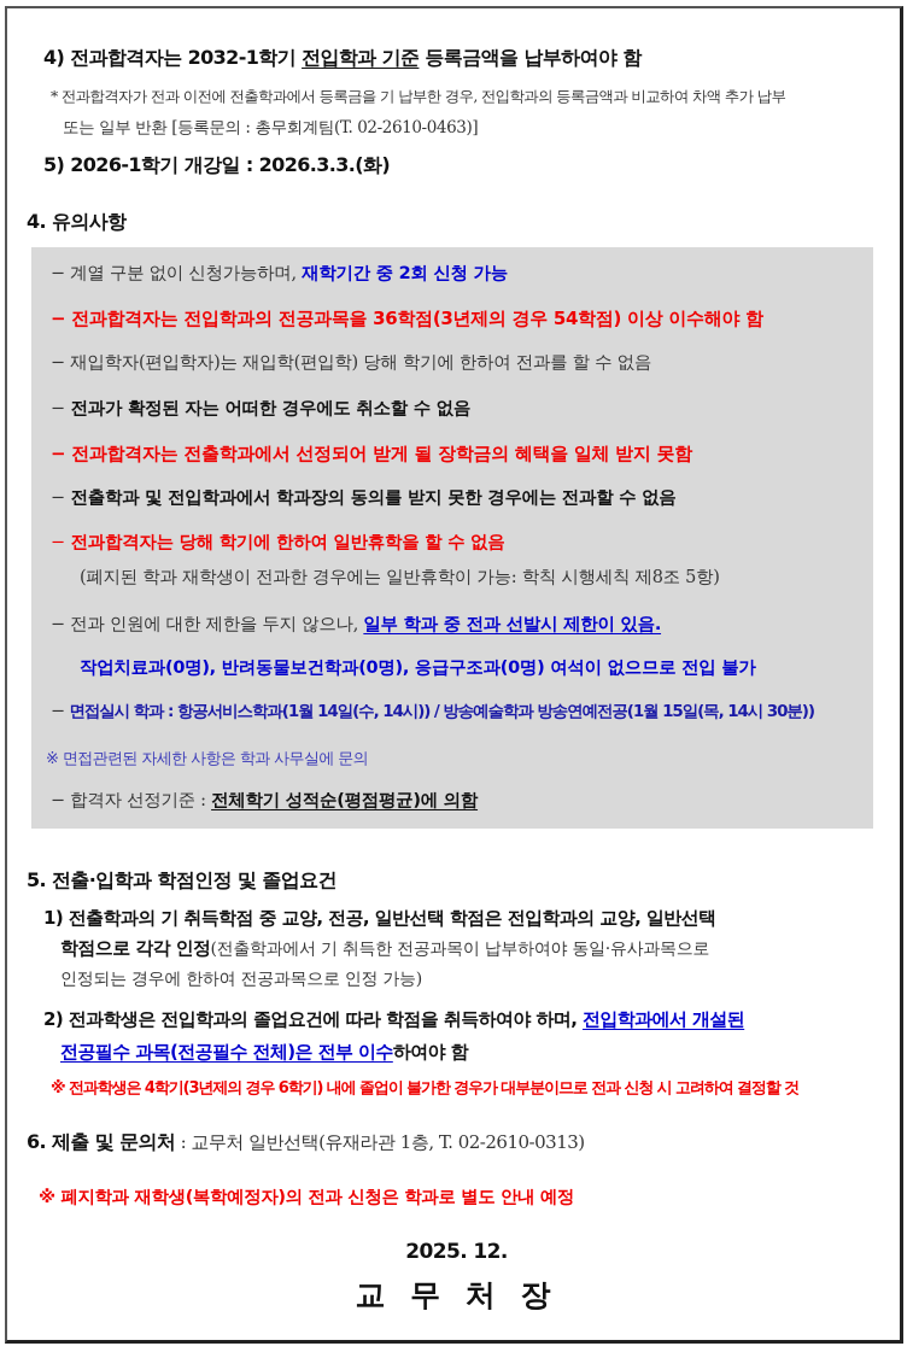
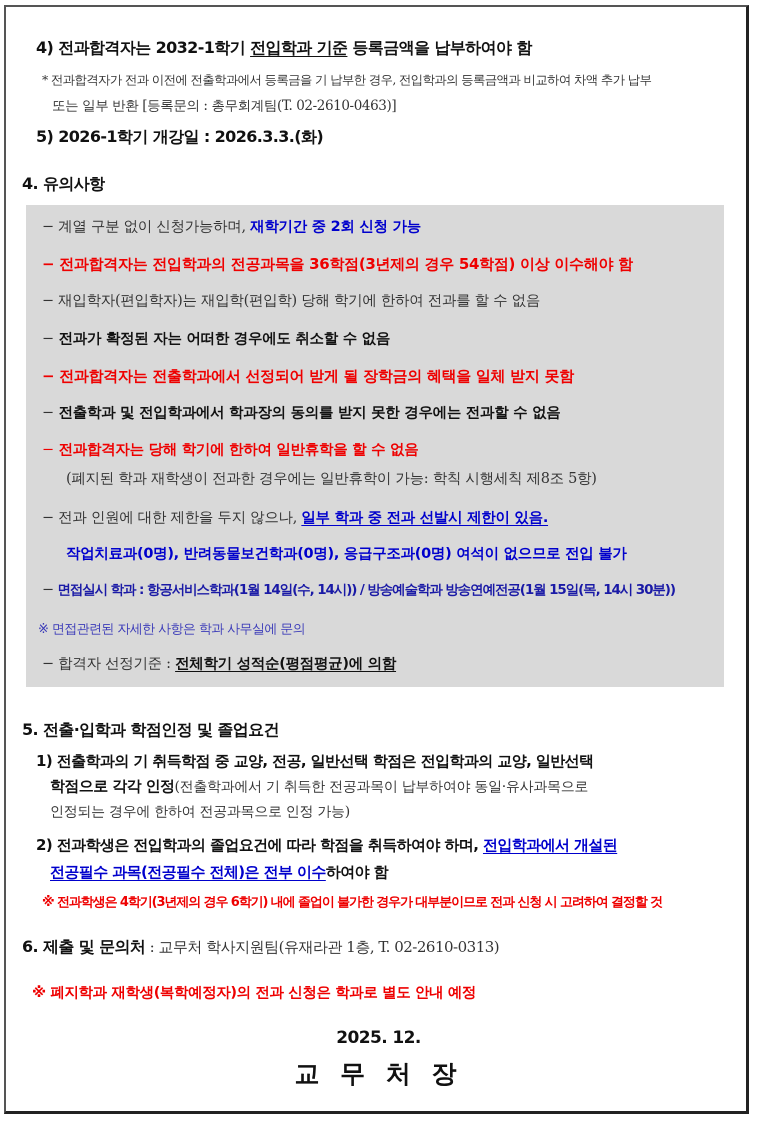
  4) 전과합격자는 2032-1학기 전입학과 기준 등록금액을 납부하여야 함
  * 전과합격자가 전과 이전에 전출학과에서 등록금을 기 납부한 경우, 전입학과의 등록금액과 비교하여 차액 추가 납부
  또는 일부 반환 [등록문의 : 총무회계팀(T. 02-2610-0463)]
  5) 2026-1학기 개강일 : 2026.3.3.(화)
  4. 유의사항
  − 계열 구분 없이 신청가능하며, 재학기간 중 2회 신청 가능
  − 전과합격자는 전입학과의 전공과목을 36학점(3년제의 경우 54학점) 이상 이수해야 함
  − 재입학자(편입학자)는 재입학(편입학) 당해 학기에 한하여 전과를 할 수 없음
  − 전과가 확정된 자는 어떠한 경우에도 취소할 수 없음
  − 전과합격자는 전출학과에서 선정되어 받게 될 장학금의 혜택을 일체 받지 못함
  − 전출학과 및 전입학과에서 학과장의 동의를 받지 못한 경우에는 전과할 수 없음
  − 전과합격자는 당해 학기에 한하여 일반휴학을 할 수 없음
  (폐지된 학과 재학생이 전과한 경우에는 일반휴학이 가능: 학칙 시행세칙 제8조 5항)
  − 전과 인원에 대한 제한을 두지 않으나, 일부 학과 중 전과 선발시 제한이 있음.
  작업치료과(0명), 반려동물보건학과(0명), 응급구조과(0명) 여석이 없으므로 전입 불가
  − 면접실시 학과 : 항공서비스학과(1월 14일(수, 14시)) / 방송예술학과 방송연예전공(1월 15일(목, 14시 30분))
  ※ 면접관련된 자세한 사항은 학과 사무실에 문의
  − 합격자 선정기준 : 전체학기 성적순(평점평균)에 의함
  5. 전출·입학과 학점인정 및 졸업요건
  1) 전출학과의 기 취득학점 중 교양, 전공, 일반선택 학점은 전입학과의 교양, 일반선택
  학점으로 각각 인정(전출학과에서 기 취득한 전공과목이 납부하여야 동일·유사과목으로
  인정되는 경우에 한하여 전공과목으로 인정 가능)
  2) 전과학생은 전입학과의 졸업요건에 따라 학점을 취득하여야 하며, 전입학과에서 개설된
  전공필수 과목(전공필수 전체)은 전부 이수하여야 함
  ※ 전과학생은 4학기(3년제의 경우 6학기) 내에 졸업이 불가한 경우가 대부분이므로 전과 신청 시 고려하여 결정할 것
- 6. 제출 및 문의처 : 교무처 일반선택(유재라관 1층, T. 02-2610-0313)
+ 6. 제출 및 문의처 : 교무처 학사지원팀(유재라관 1층, T. 02-2610-0313)
  ※ 폐지학과 재학생(복학예정자)의 전과 신청은 학과로 별도 안내 예정
  2025. 12.
  교 무 처 장
